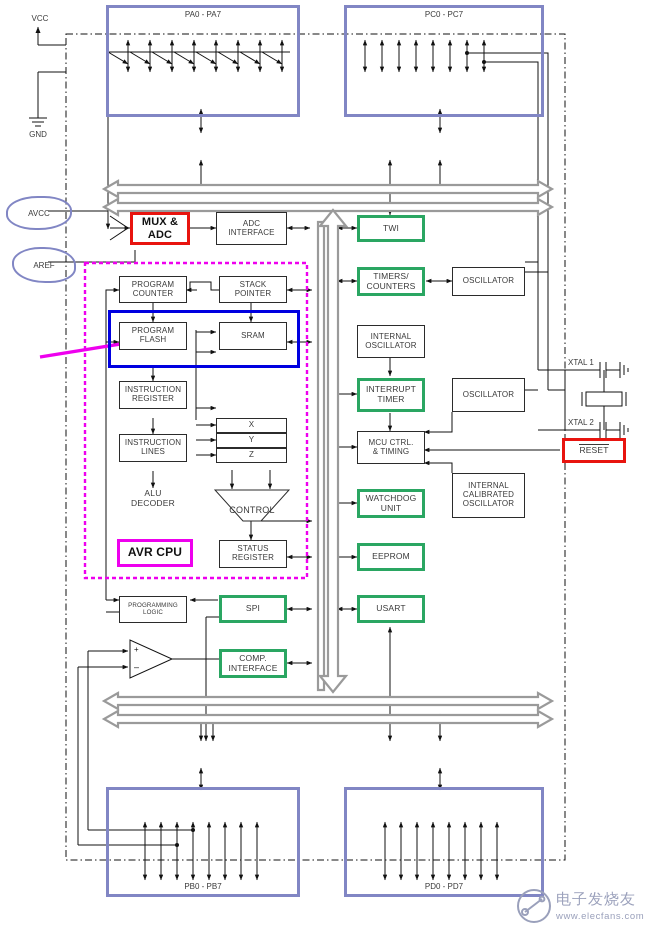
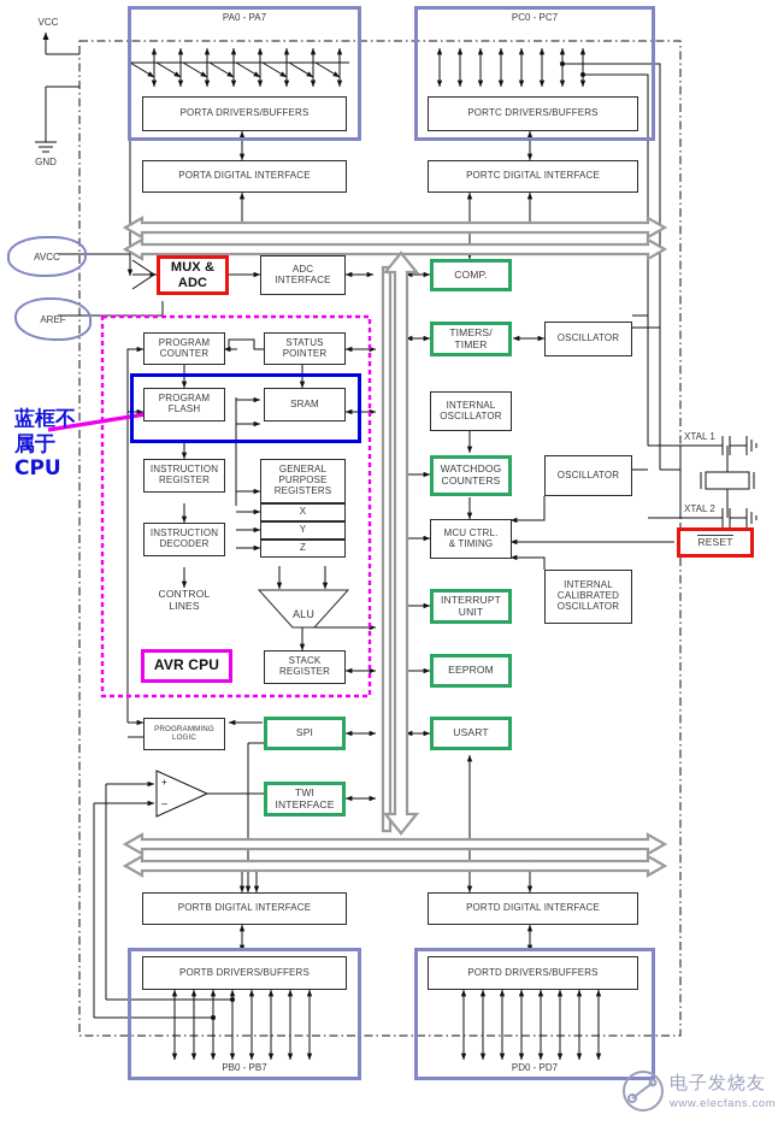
  PA0 - PA7
  PC0 - PC7
  PB0 - PB7
  PD0 - PD7
  VCC
  GND
  AVCC
  AREF
+ PORTA DRIVERS/BUFFERS
+ PORTA DIGITAL INTERFACE
+ PORTC DRIVERS/BUFFERS
+ PORTC DIGITAL INTERFACE
+ PORTB DIGITAL INTERFACE
+ PORTB DRIVERS/BUFFERS
+ PORTD DIGITAL INTERFACE
+ PORTD DRIVERS/BUFFERS
  MUX &
  ADC
  ADC
  INTERFACE
  +
  –
  PROGRAM
  COUNTER
- STACK
+ STATUS
  POINTER
  PROGRAM
  FLASH
  SRAM
  INSTRUCTION
  REGISTER
+ GENERAL
+ PURPOSE
+ REGISTERS
  X
  Y
  Z
  INSTRUCTION
- LINES
+ DECODER
- ALU
+ CONTROL
- DECODER
+ LINES
- CONTROL
+ ALU
- STATUS
+ STACK
  REGISTER
  AVR CPU
- TWI
+ COMP.
  TIMERS/
- COUNTERS
+ TIMER
  OSCILLATOR
  INTERNAL
  OSCILLATOR
- INTERRUPT
+ WATCHDOG
- TIMER
+ COUNTERS
  OSCILLATOR
  MCU CTRL.
  & TIMING
- WATCHDOG
+ INTERRUPT
  UNIT
  INTERNAL
  CALIBRATED
  OSCILLATOR
  EEPROM
  USART
  SPI
- COMP.
+ TWI
  INTERFACE
  XTAL 1
  XTAL 2
  RESET
+ 蓝框不
+ 属于
+ CPU
  电子发烧友
  www.elecfans.com
